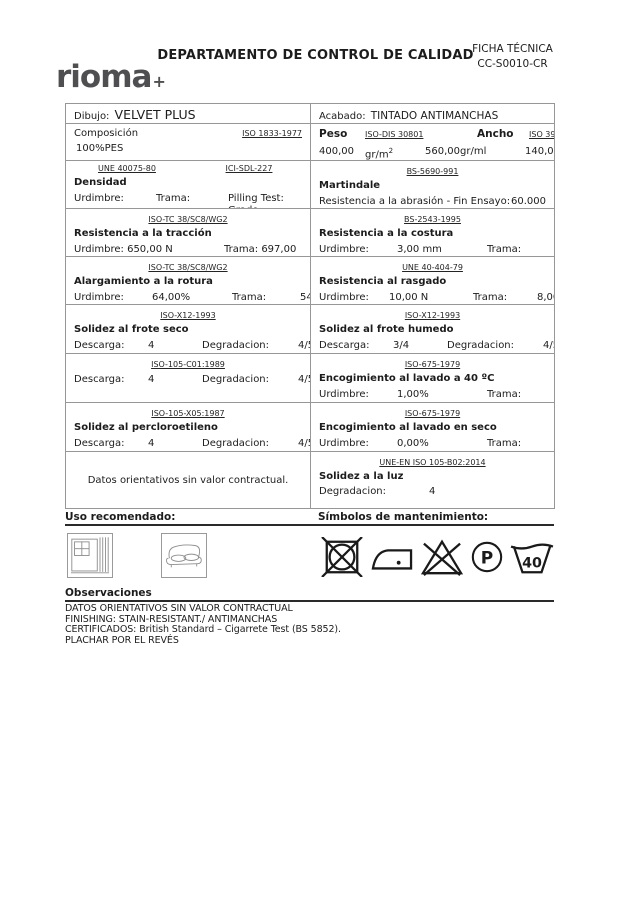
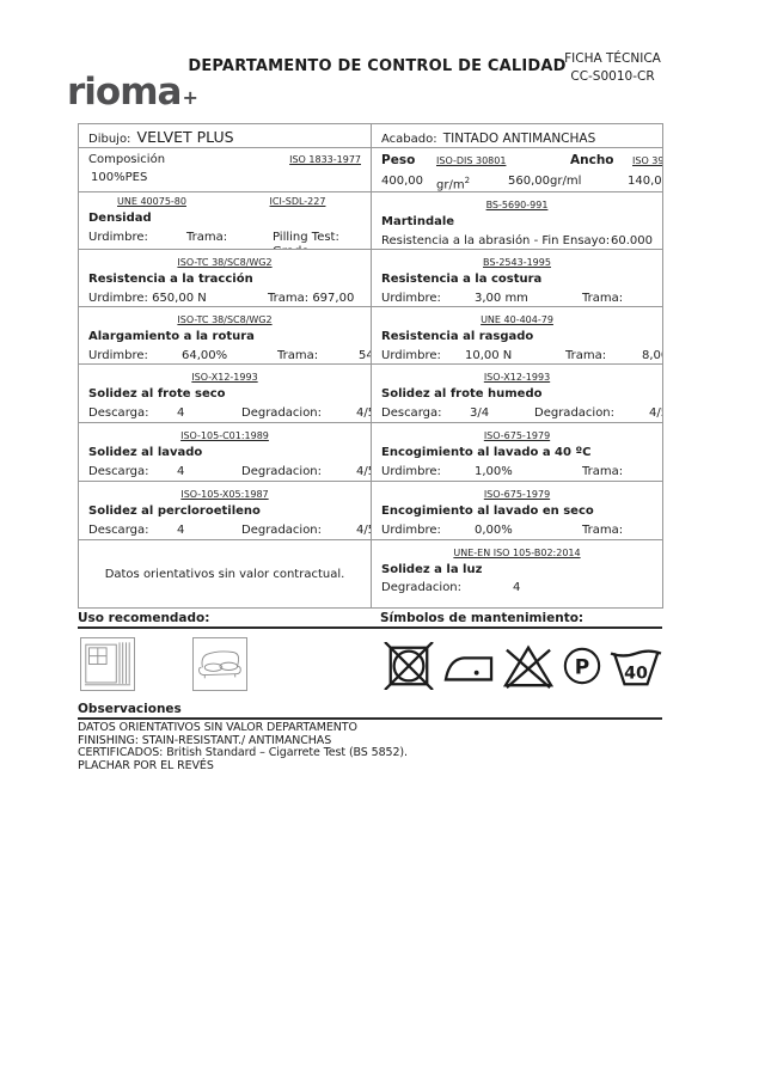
  DEPARTAMENTO DE CONTROL DE CALIDAD
  FICHA TÉCNICA
  CC-S0010-CR
  rioma+
  Dibujo: VELVET PLUS
  Acabado: TINTADO ANTIMANCHAS
  Composición
  ISO 1833-1977
  100%PES
  Peso
  ISO-DIS 30801
  Ancho
  400,00
  gr/m2
  560,00gr/ml
  UNE 40075-80
  ICI-SDL-227
  Densidad
  Urdimbre:
  Trama:
  Pilling Test:
  BS-5690-991
  Martindale
  Resistencia a la abrasión - Fin Ensayo:
  60.000
  ISO-TC 38/SC8/WG2
  Resistencia a la tracción
  Urdimbre: 650,00 N
  Trama: 697,00
  BS-2543-1995
  Resistencia a la costura
  Urdimbre:
  3,00 mm
  Trama:
  ISO-TC 38/SC8/WG2
  Alargamiento a la rotura
  Urdimbre:
  64,00%
  Trama:
  UNE 40-404-79
  Resistencia al rasgado
  Urdimbre:
  10,00 N
  Trama:
  ISO-X12-1993
  Solidez al frote seco
  Descarga:
  4
  Degradacion:
  ISO-X12-1993
  Solidez al frote humedo
  Descarga:
  3/4
  Degradacion:
  ISO-105-C01:1989
+ Solidez al lavado
  Descarga:
  4
  Degradacion:
  ISO-675-1979
  Encogimiento al lavado a 40 ºC
  Urdimbre:
  1,00%
  Trama:
  ISO-105-X05:1987
  Solidez al percloroetileno
  Descarga:
  4
  Degradacion:
  ISO-675-1979
  Encogimiento al lavado en seco
  Urdimbre:
  0,00%
  Trama:
  Datos orientativos sin valor contractual.
  UNE-EN ISO 105-B02:2014
  Solidez a la luz
  Degradacion:
  4
  Uso recomendado:
  Símbolos de mantenimiento:
  P
  40
  Observaciones
- DATOS ORIENTATIVOS SIN VALOR CONTRACTUAL
+ DATOS ORIENTATIVOS SIN VALOR DEPARTAMENTO
  FINISHING: STAIN-RESISTANT./ ANTIMANCHAS
  CERTIFICADOS: British Standard – Cigarrete Test (BS 5852).
  PLACHAR POR EL REVÉS
